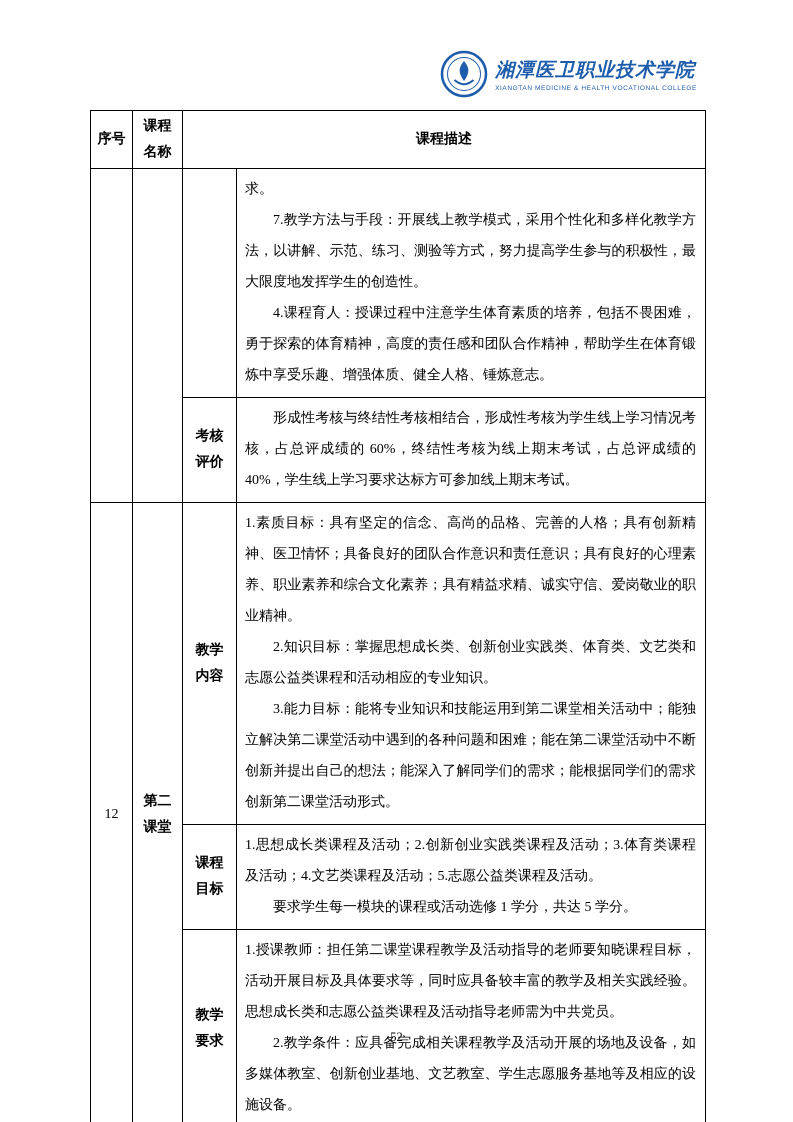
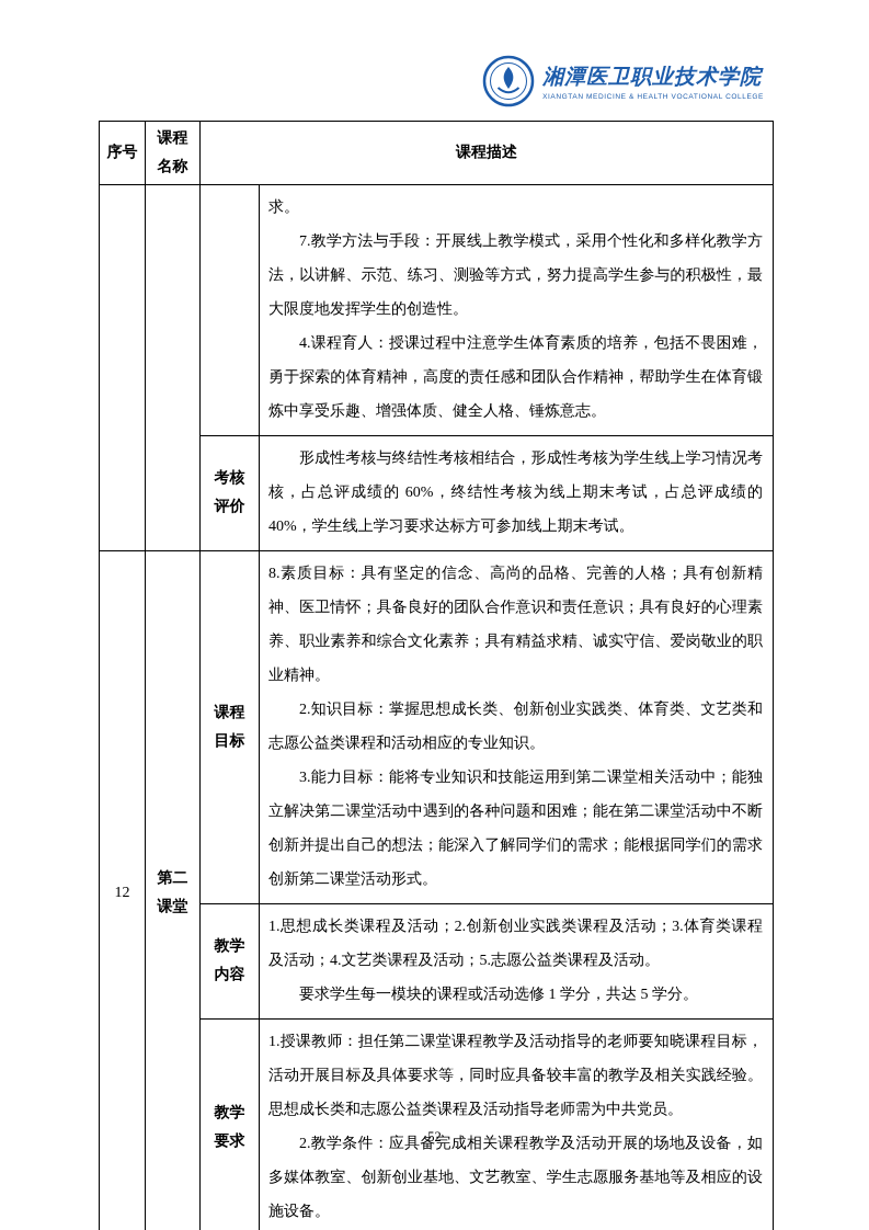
  湘潭医卫职业技术学院
  序号
  课程名称
  课程描述
  求。
  7.教学方法与手段：开展线上教学模式，采用个性化和多样化教学方法，以讲解、示范、练习、测验等方式，努力提高学生参与的积极性，最大限度地发挥学生的创造性。
  4.课程育人：授课过程中注意学生体育素质的培养，包括不畏困难，勇于探索的体育精神，高度的责任感和团队合作精神，帮助学生在体育锻炼中享受乐趣、增强体质、健全人格、锤炼意志。
  考核评价
  形成性考核与终结性考核相结合，形成性考核为学生线上学习情况考核，占总评成绩的 60%，终结性考核为线上期末考试，占总评成绩的 40%，学生线上学习要求达标方可参加线上期末考试。
  12
  第二课堂
- 教学内容
+ 课程目标
- 1.素质目标：具有坚定的信念、高尚的品格、完善的人格；具有创新精神、医卫情怀；具备良好的团队合作意识和责任意识；具有良好的心理素养、职业素养和综合文化素养；具有精益求精、诚实守信、爱岗敬业的职业精神。
+ 8.素质目标：具有坚定的信念、高尚的品格、完善的人格；具有创新精神、医卫情怀；具备良好的团队合作意识和责任意识；具有良好的心理素养、职业素养和综合文化素养；具有精益求精、诚实守信、爱岗敬业的职业精神。
  2.知识目标：掌握思想成长类、创新创业实践类、体育类、文艺类和志愿公益类课程和活动相应的专业知识。
  3.能力目标：能将专业知识和技能运用到第二课堂相关活动中；能独立解决第二课堂活动中遇到的各种问题和困难；能在第二课堂活动中不断创新并提出自己的想法；能深入了解同学们的需求；能根据同学们的需求创新第二课堂活动形式。
- 课程目标
+ 教学内容
  1.思想成长类课程及活动；2.创新创业实践类课程及活动；3.体育类课程及活动；4.文艺类课程及活动；5.志愿公益类课程及活动。
  要求学生每一模块的课程或活动选修 1 学分，共达 5 学分。
  教学要求
  1.授课教师：担任第二课堂课程教学及活动指导的老师要知晓课程目标，活动开展目标及具体要求等，同时应具备较丰富的教学及相关实践经验。思想成长类和志愿公益类课程及活动指导老师需为中共党员。
  2.教学条件：应具备完成相关课程教学及活动开展的场地及设备，如多媒体教室、创新创业基地、文艺教室、学生志愿服务基地等及相应的设施设备。
  52
